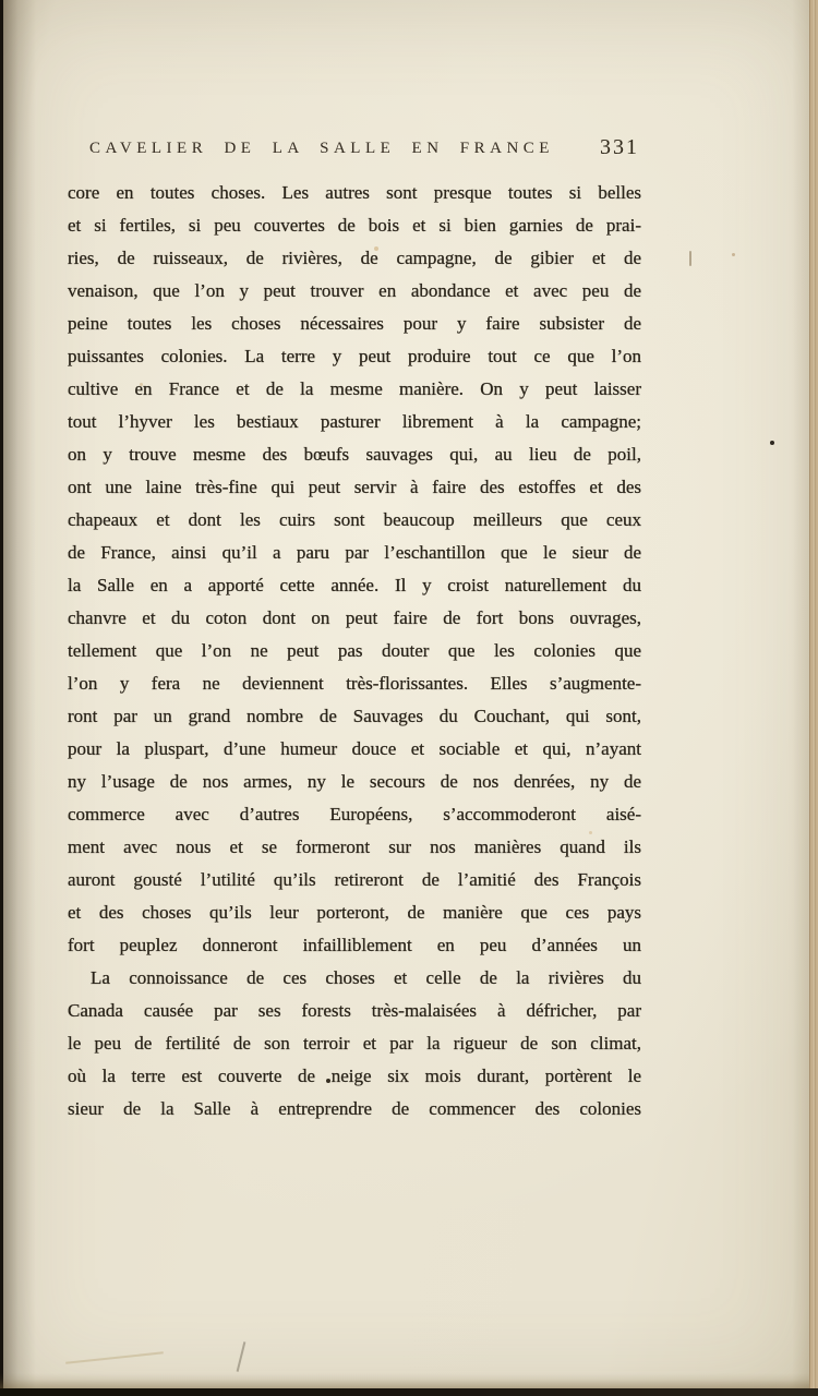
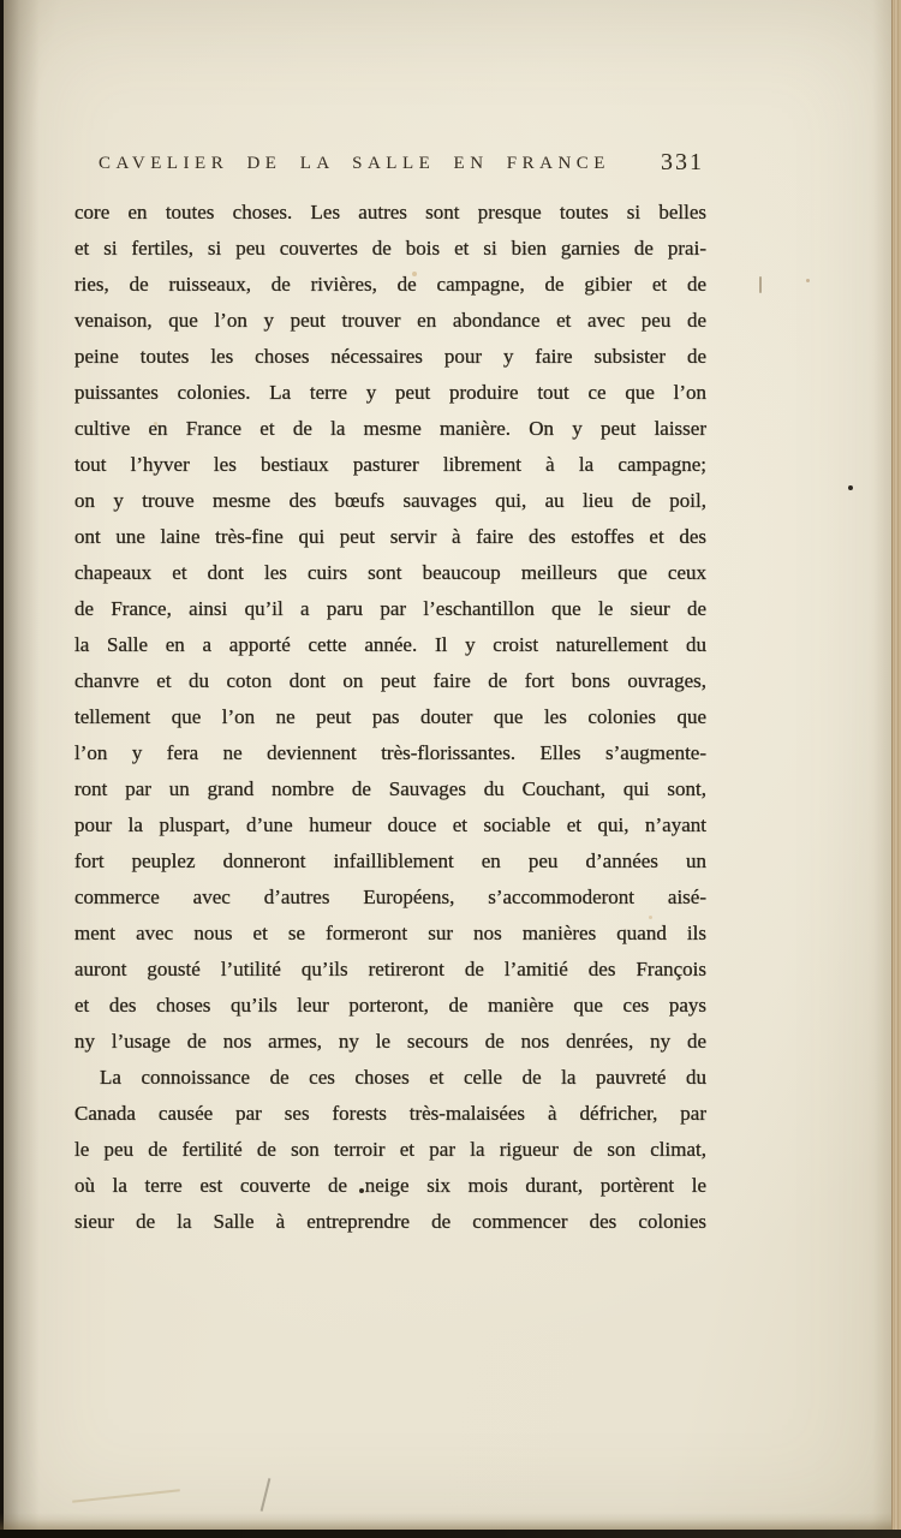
  CAVELIER DE LA SALLE EN FRANCE
  331
  core en toutes choses. Les autres sont presque toutes si belles
  et si fertiles, si peu couvertes de bois et si bien garnies de prai-
  ries, de ruisseaux, de rivières, de campagne, de gibier et de
  venaison, que l’on y peut trouver en abondance et avec peu de
  peine toutes les choses nécessaires pour y faire subsister de
  puissantes colonies. La terre y peut produire tout ce que l’on
  cultive en France et de la mesme manière. On y peut laisser
  tout l’hyver les bestiaux pasturer librement à la campagne;
  on y trouve mesme des bœufs sauvages qui, au lieu de poil,
  ont une laine très-fine qui peut servir à faire des estoffes et des
  chapeaux et dont les cuirs sont beaucoup meilleurs que ceux
  de France, ainsi qu’il a paru par l’eschantillon que le sieur de
  la Salle en a apporté cette année. Il y croist naturellement du
  chanvre et du coton dont on peut faire de fort bons ouvrages,
  tellement que l’on ne peut pas douter que les colonies que
  l’on y fera ne deviennent très-florissantes. Elles s’augmente-
  ront par un grand nombre de Sauvages du Couchant, qui sont,
  pour la pluspart, d’une humeur douce et sociable et qui, n’ayant
- ny l’usage de nos armes, ny le secours de nos denrées, ny de
+ fort peuplez donneront infailliblement en peu d’années un
  commerce avec d’autres Européens, s’accommoderont aisé-
  ment avec nous et se formeront sur nos manières quand ils
  auront gousté l’utilité qu’ils retireront de l’amitié des François
  et des choses qu’ils leur porteront, de manière que ces pays
- fort peuplez donneront infailliblement en peu d’années un
+ ny l’usage de nos armes, ny le secours de nos denrées, ny de
- La connoissance de ces choses et celle de la rivières du
+ La connoissance de ces choses et celle de la pauvreté du
  Canada causée par ses forests très-malaisées à défricher, par
  le peu de fertilité de son terroir et par la rigueur de son climat,
  où la terre est couverte de neige six mois durant, portèrent le
  sieur de la Salle à entreprendre de commencer des colonies
